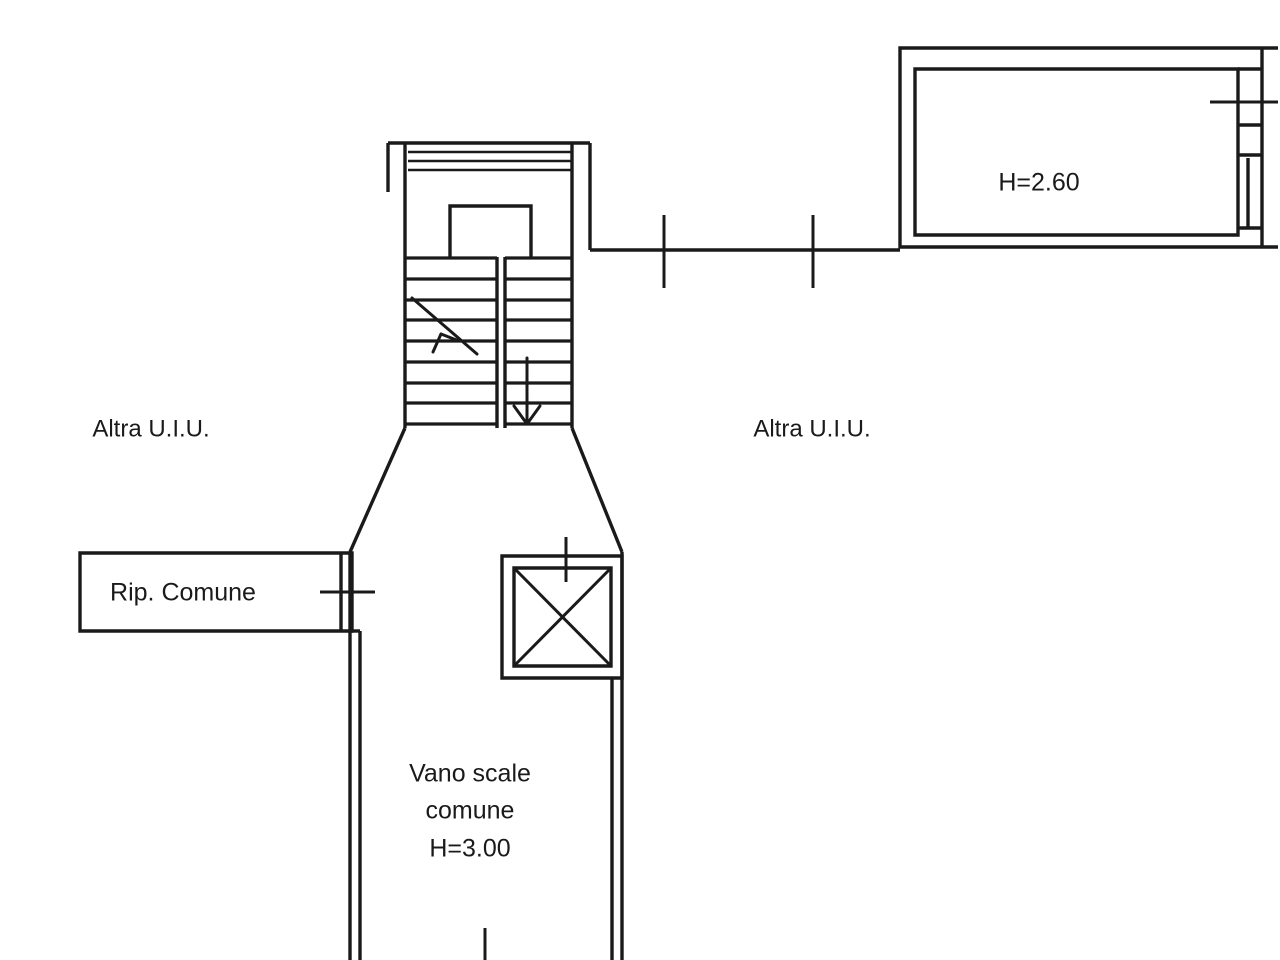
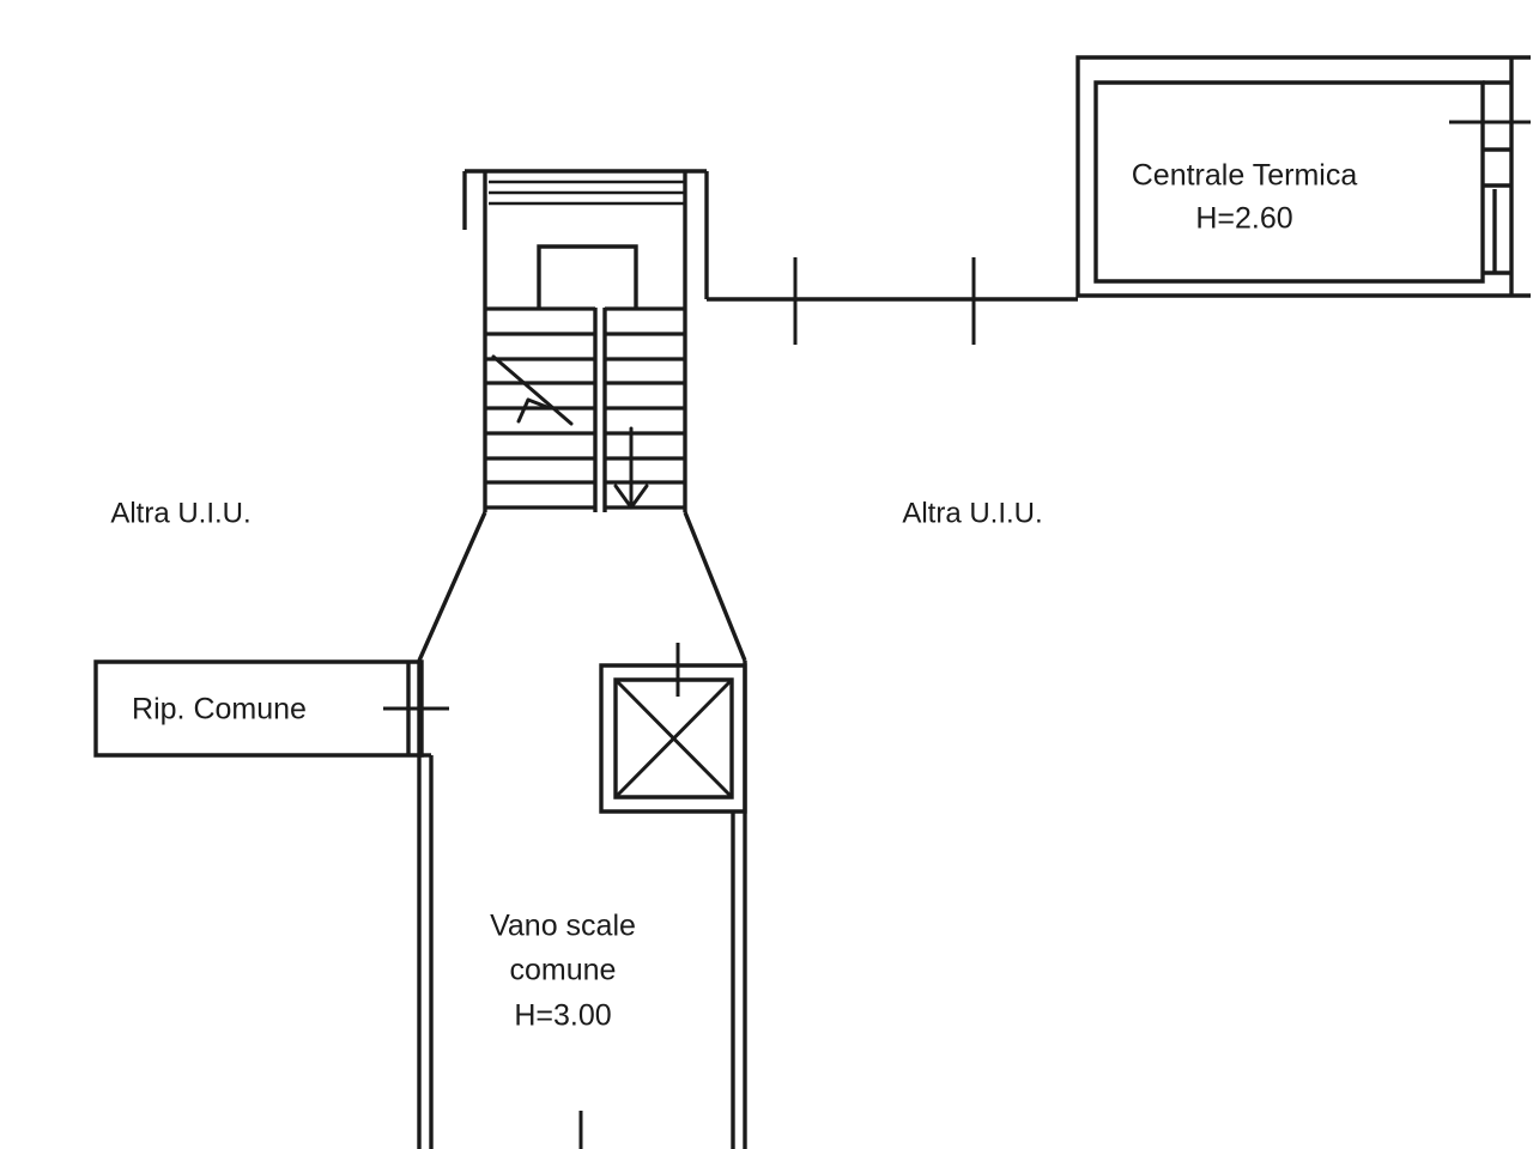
+ Centrale Termica
  H=2.60
  Rip. Comune
  Vano scale
  comune
  H=3.00
  Altra U.I.U.
  Altra U.I.U.
